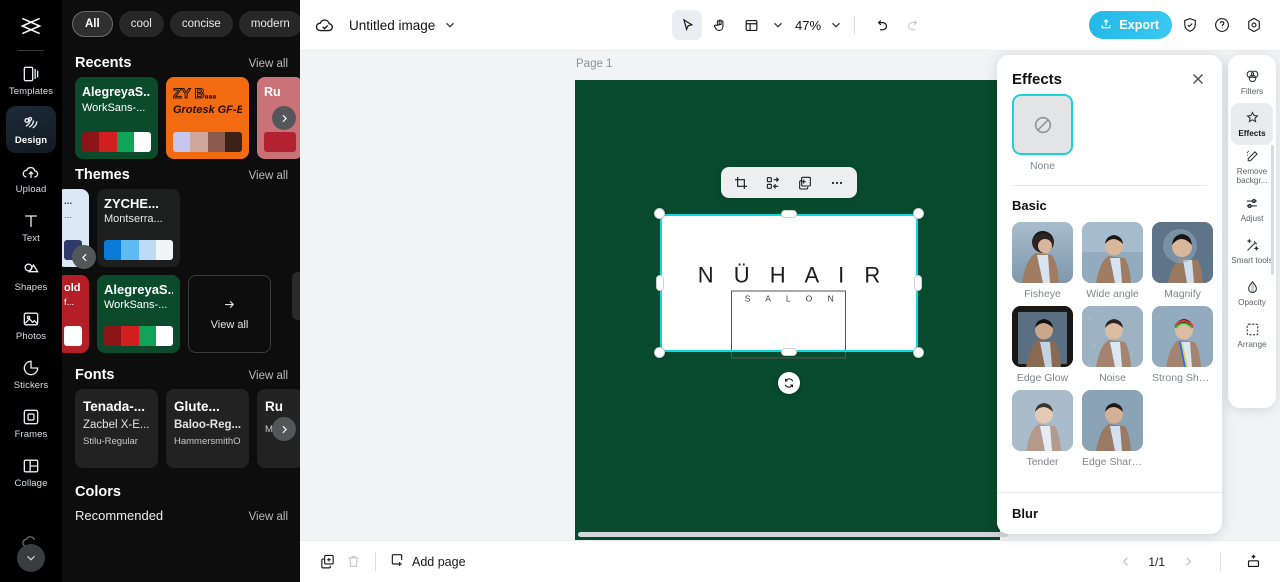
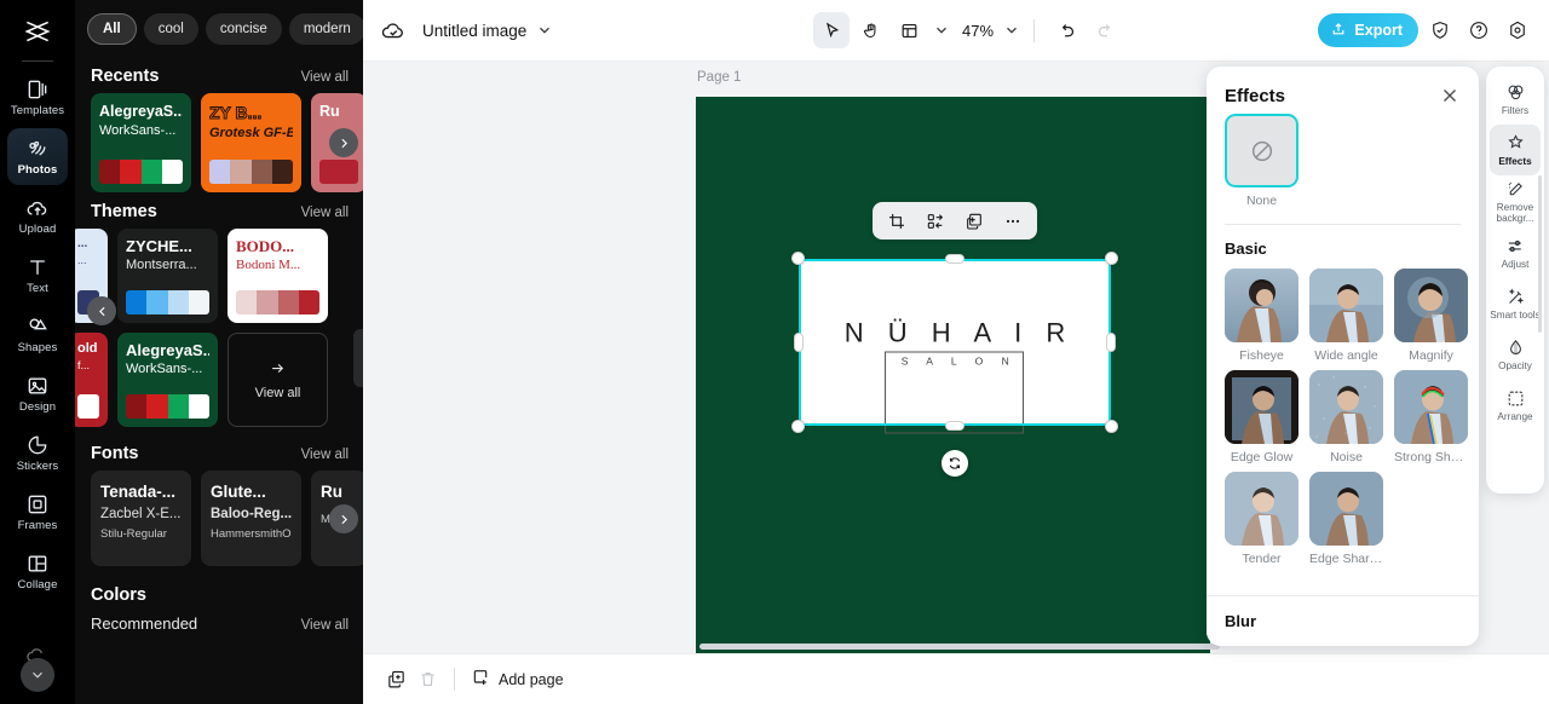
  Templates
- Design
+ Photos
  Upload
  Text
  Shapes
- Photos
+ Design
  Stickers
  Frames
  Collage
  All
  cool
  concise
  modern
  Recents
  View all
  AlegreyaS..
  WorkSans-...
  ZY B...
  Grotesk GF-B
  Ru
  Themes
  View all
  ...
  ...
  ZYCHE...
  Montserra...
+ BODO...
+ Bodoni M...
  old
  f...
  AlegreyaS.
  WorkSans-...
  View all
  Fonts
  View all
  Tenada-...
  Zacbel X-E...
  Stilu-Regular
  Glute...
  Baloo-Reg...
  HammersmithO
  Ru
  Colors
  Recommended
  View all
  Untitled image
  47%
  Export
  Page 1
  N Ü H A I R
  S A L O N
  Add page
- 1/1
  Effects
  None
  Basic
  Fisheye
  Wide angle
  Magnify
  Edge Glow
  Noise
  Strong Shar..
  Tender
  Edge Sharp..
  Blur
  Filters
  Effects
  Remove backgr...
  Adjust
  Smart tool
  Opacity
  Arrange
